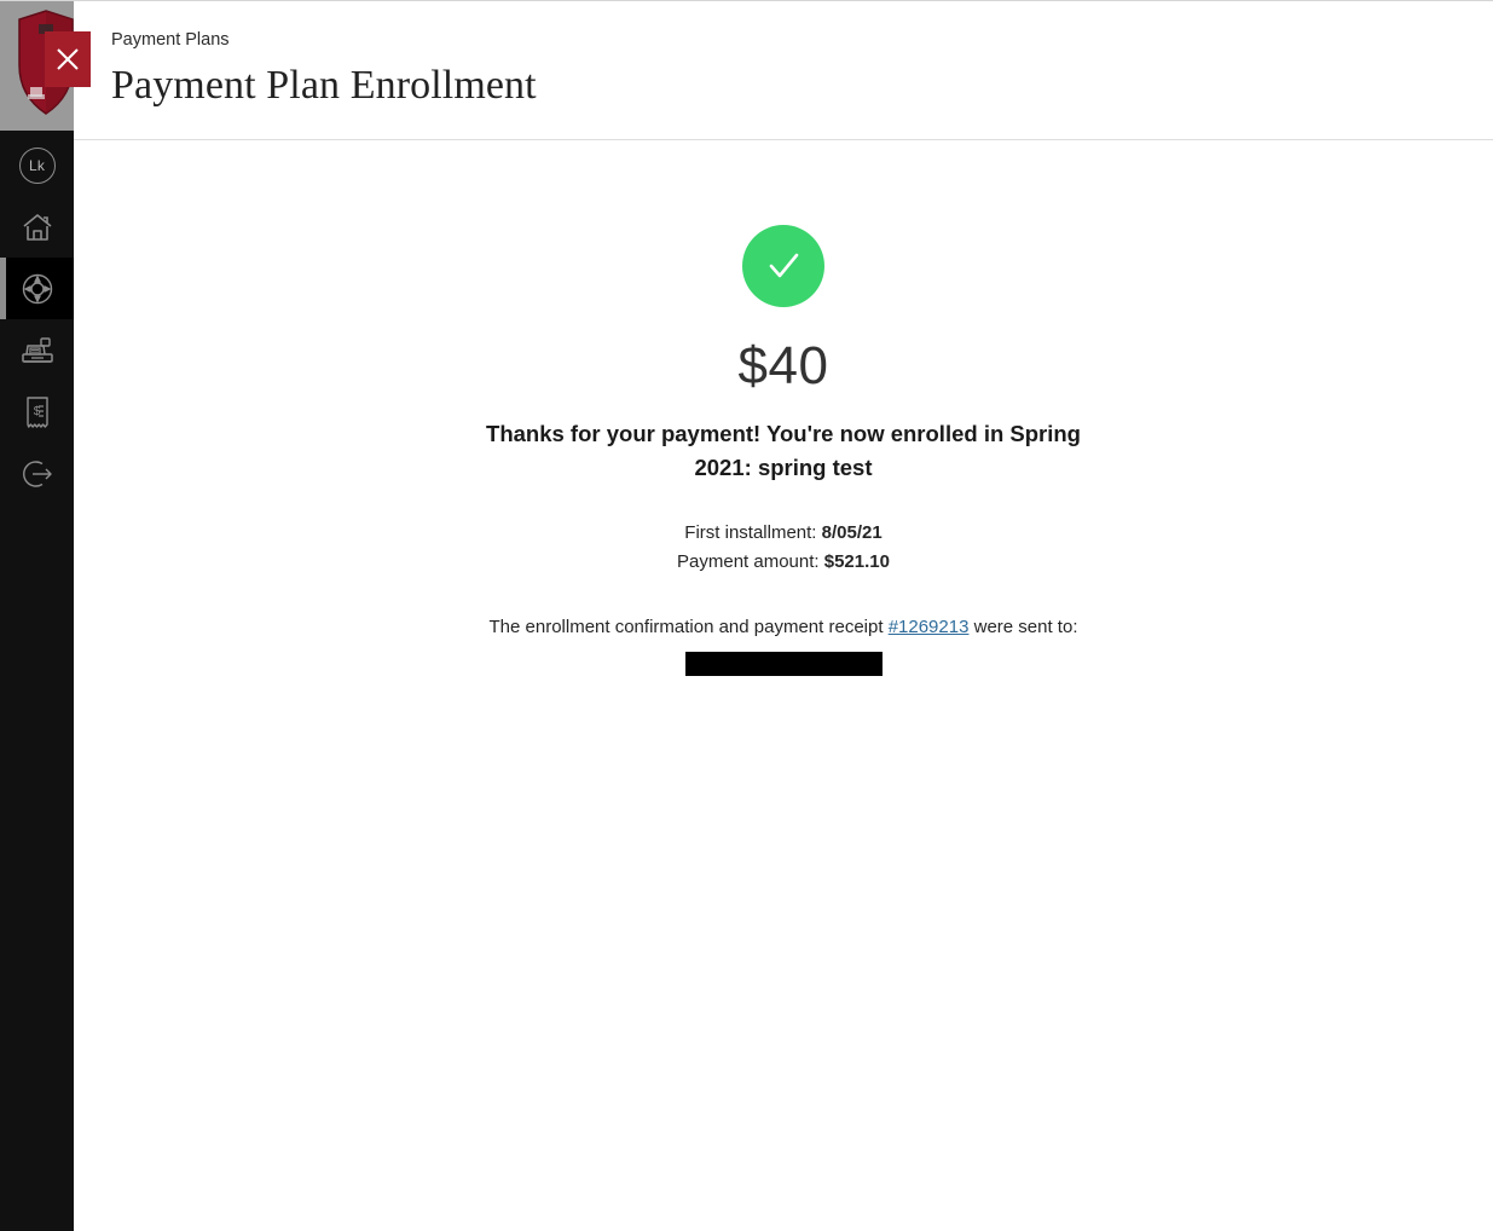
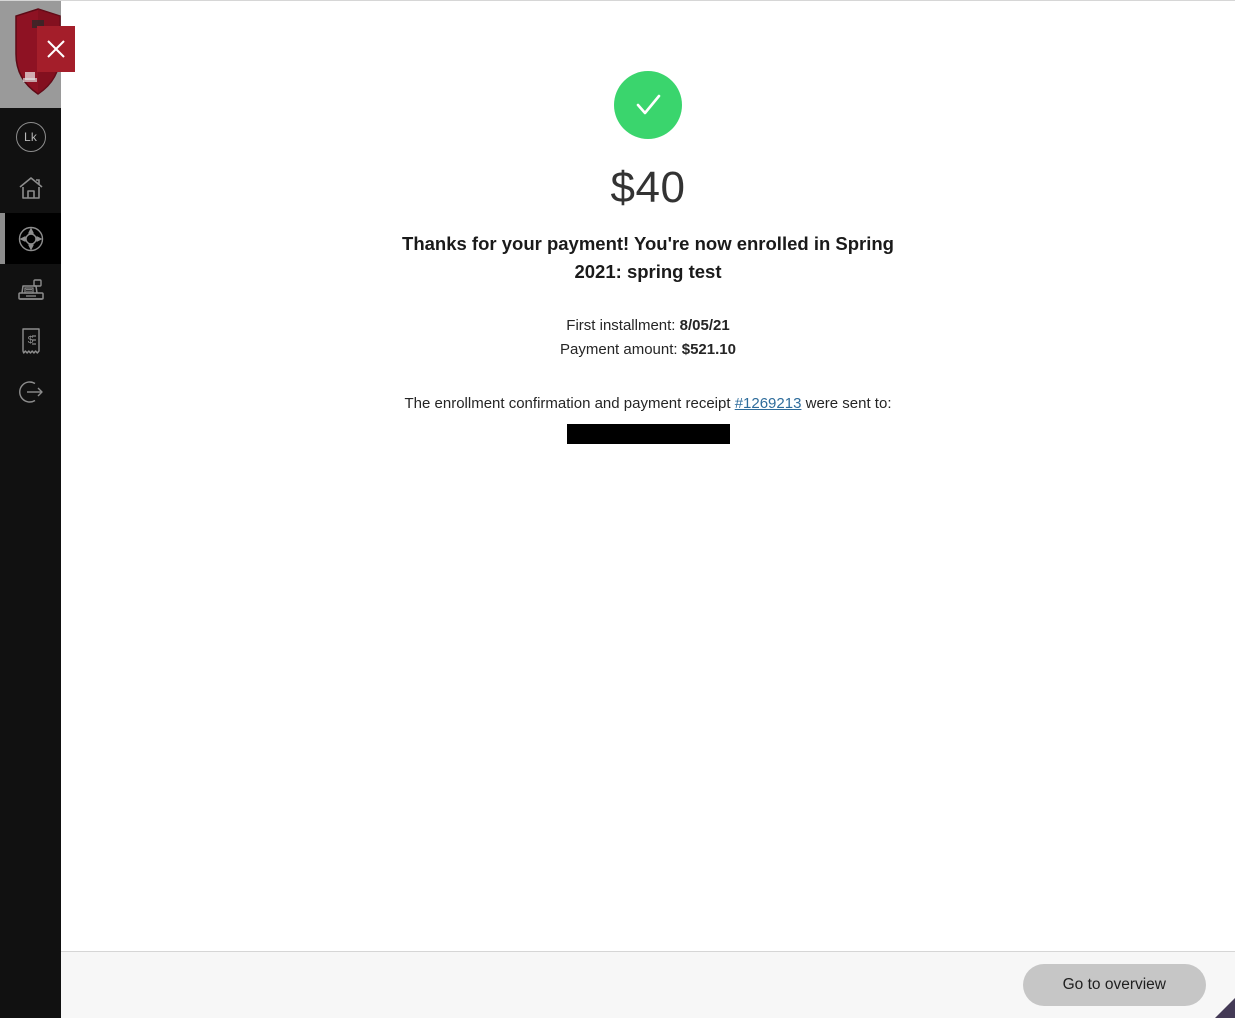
  Lk
  $
- Payment Plans
- Payment Plan Enrollment
  $40
  Thanks for your payment! You're now enrolled in Spring 2021: spring test
  First installment: 8/05/21
  Payment amount: $521.10
  The enrollment confirmation and payment receipt #1269213 were sent to:
+ Go to overview
